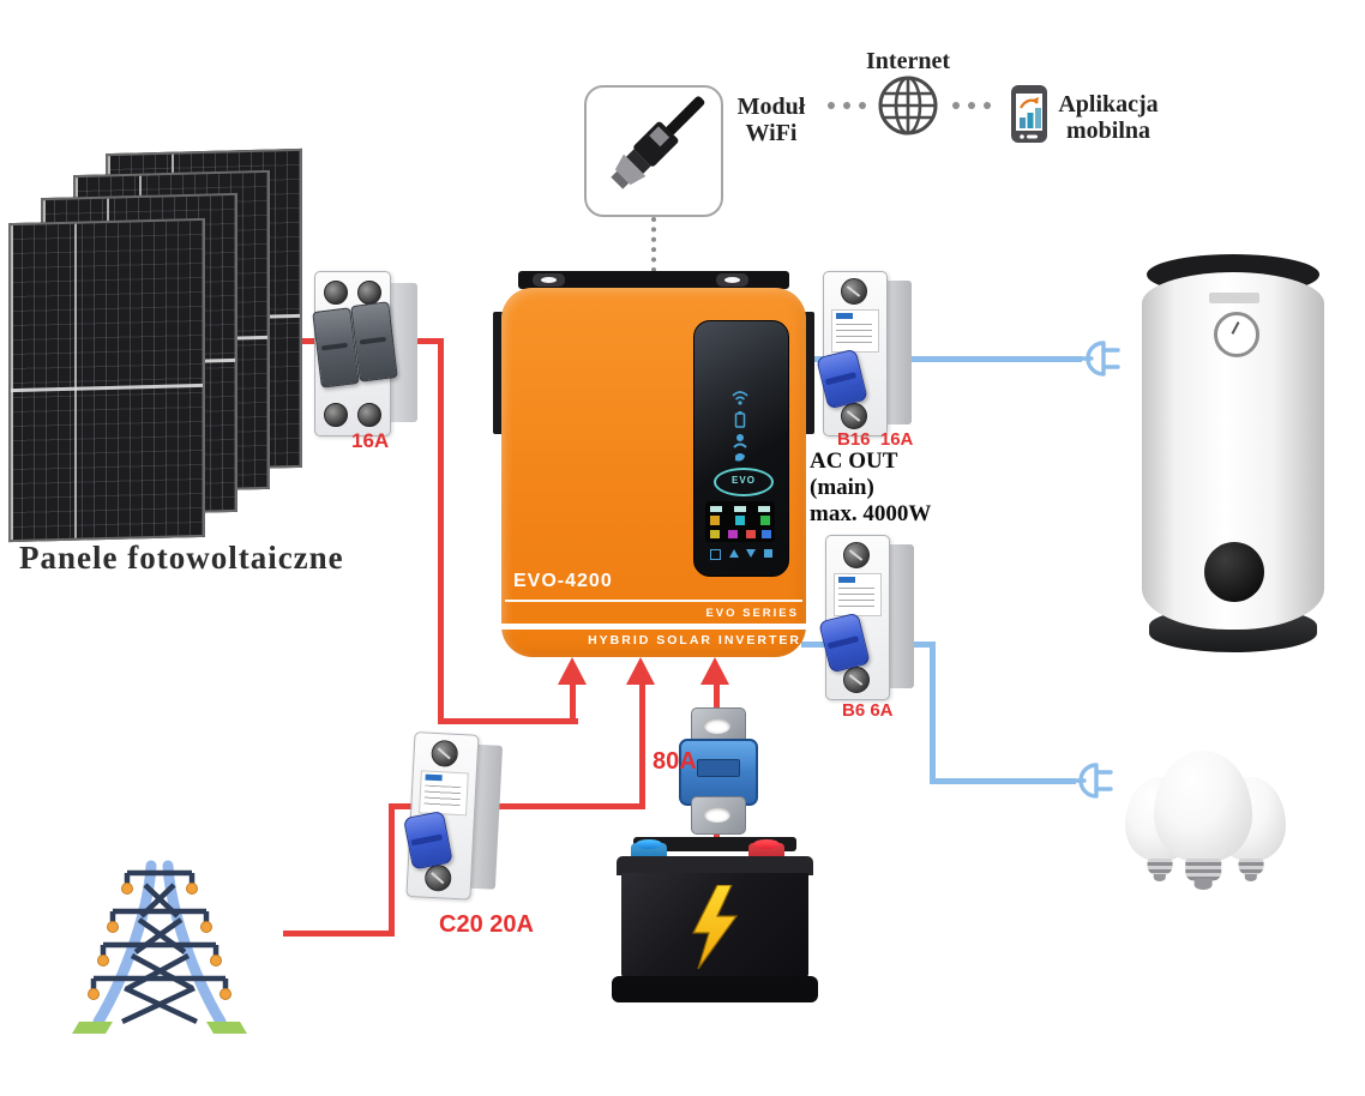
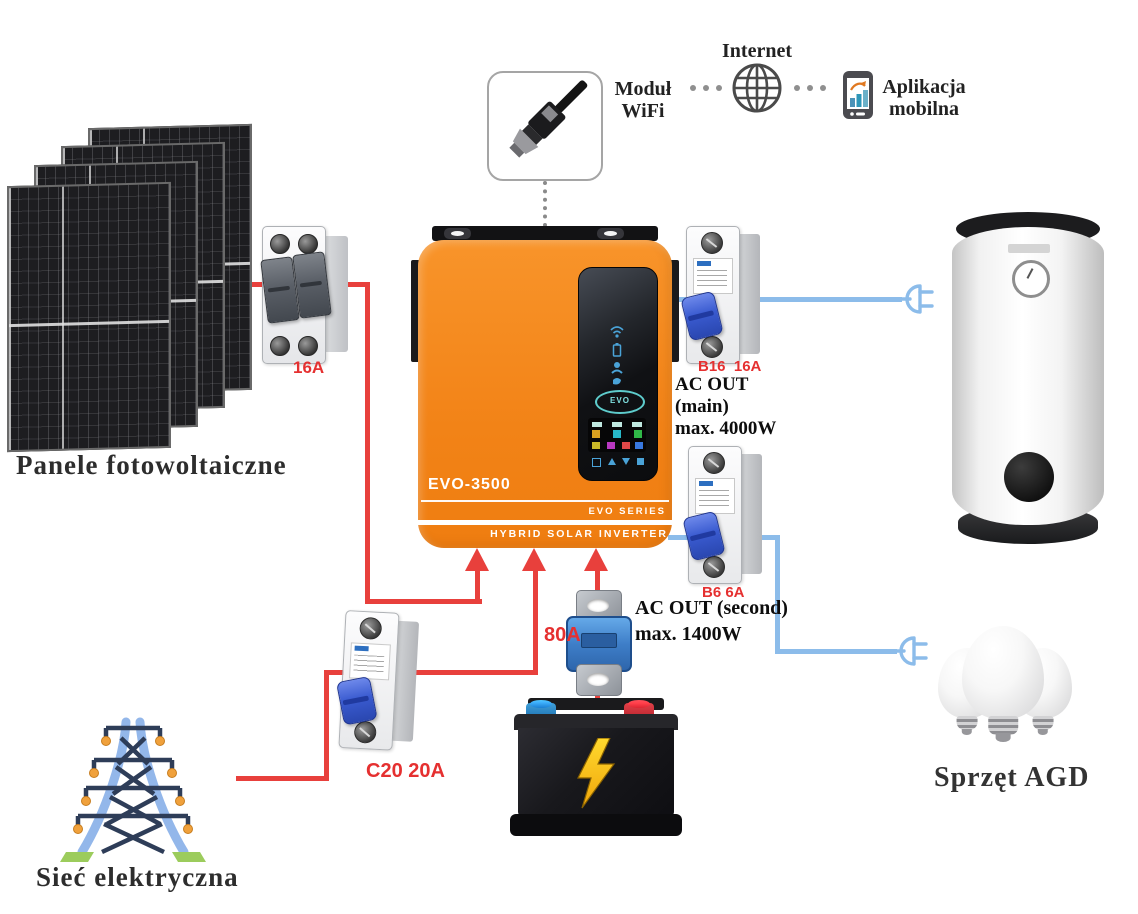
  Moduł
  WiFi
  Internet
  Aplikacja
  mobilna
  Panele fotowoltaiczne
  16A
  EVO
- EVO-4200
+ EVO-3500
  EVO SERIES
  HYBRID SOLAR INVERTER
  B16 16A
  AC OUT
  (main)
  max. 4000W
  B6 6A
+ AC OUT (second)
+ max. 1400W
  C20 20A
  80A
+ Sieć elektryczna
+ Sprzęt AGD
